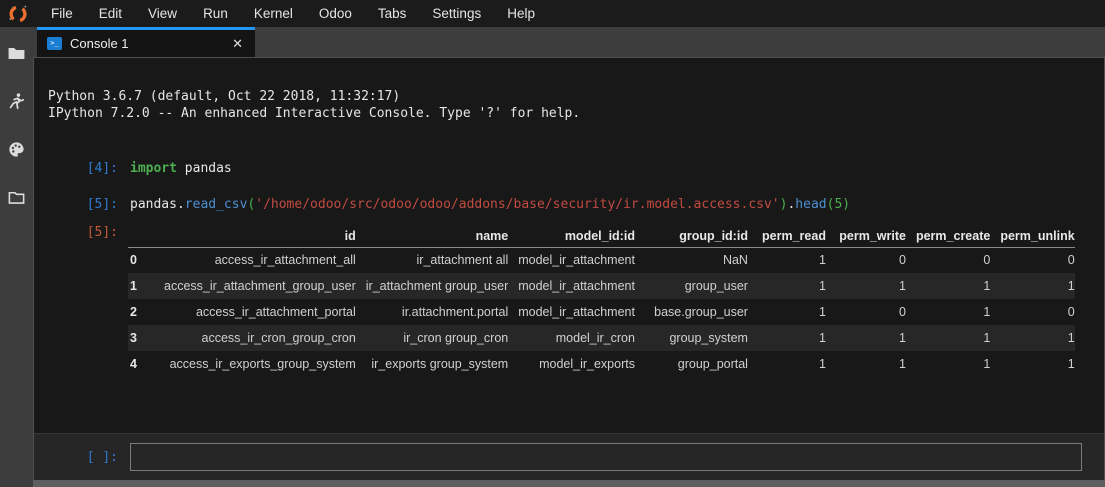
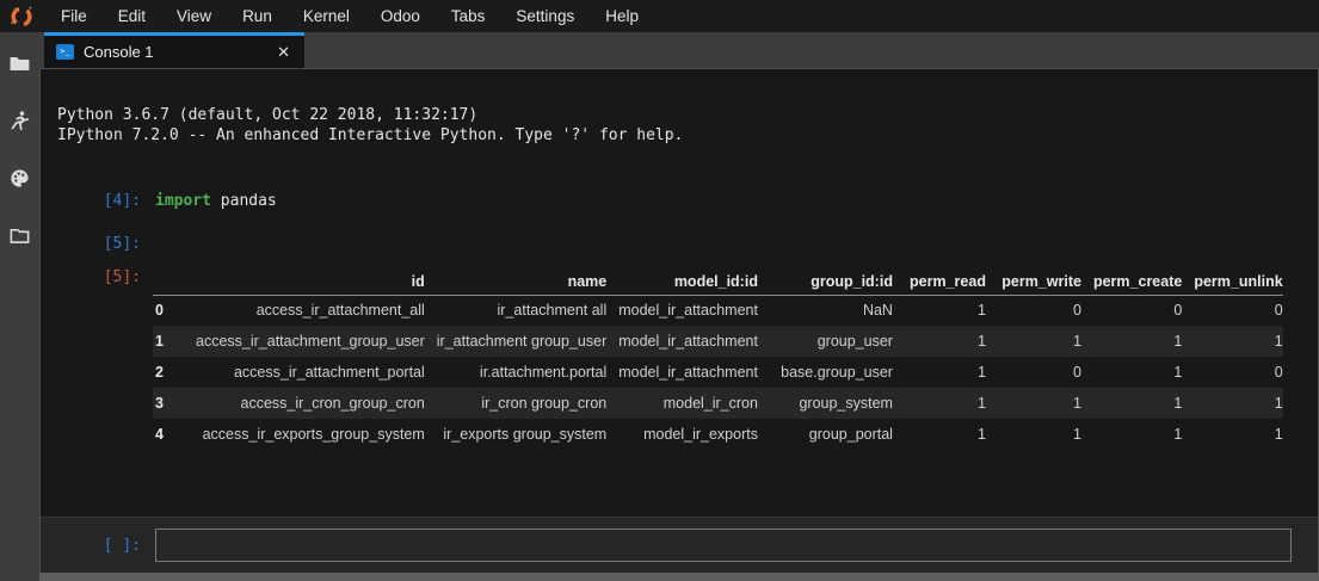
  File
  Edit
  View
  Run
  Kernel
  Odoo
  Tabs
  Settings
  Help
  >_
  Console 1
  ✕
  Python 3.6.7 (default, Oct 22 2018, 11:32:17)
- IPython 7.2.0 -- An enhanced Interactive Console. Type '?' for help.
+ IPython 7.2.0 -- An enhanced Interactive Python. Type '?' for help.
  [4]:
  import pandas
  [5]:
- pandas.read_csv('/home/odoo/src/odoo/odoo/addons/base/security/ir.model.access.csv').head(5)
  [5]:
  	id	name	model_id:id	group_id:id	perm_read	perm_write	perm_create	perm_unlink
  0	access_ir_attachment_all	ir_attachment all	model_ir_attachment	NaN	1	0	0	0
  1	access_ir_attachment_group_user	ir_attachment group_user	model_ir_attachment	group_user	1	1	1	1
  2	access_ir_attachment_portal	ir.attachment.portal	model_ir_attachment	base.group_user	1	0	1	0
  3	access_ir_cron_group_cron	ir_cron group_cron	model_ir_cron	group_system	1	1	1	1
  4	access_ir_exports_group_system	ir_exports group_system	model_ir_exports	group_portal	1	1	1	1
  [ ]:
